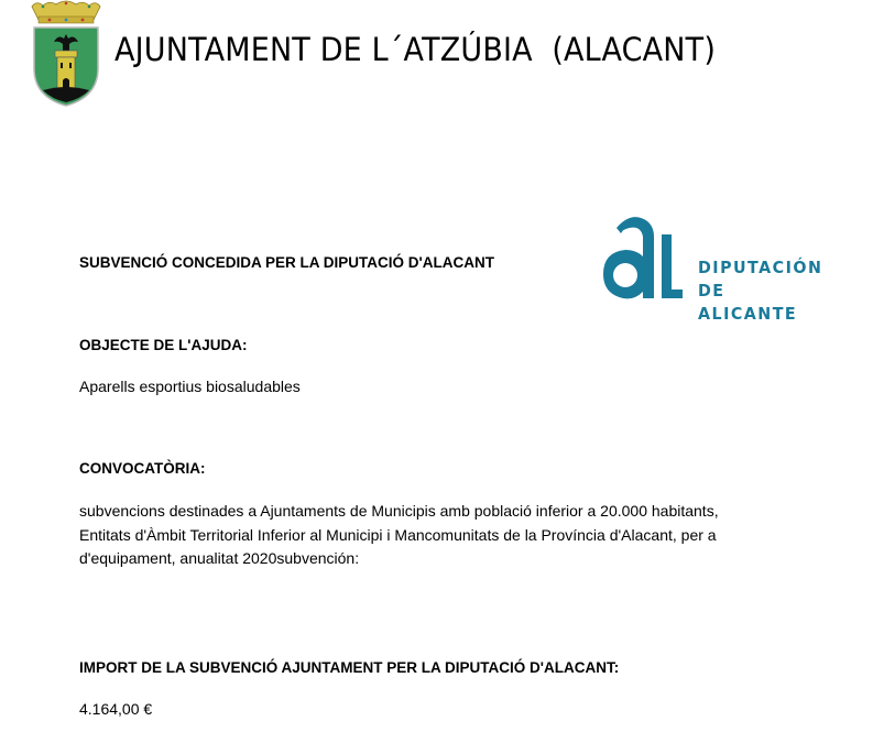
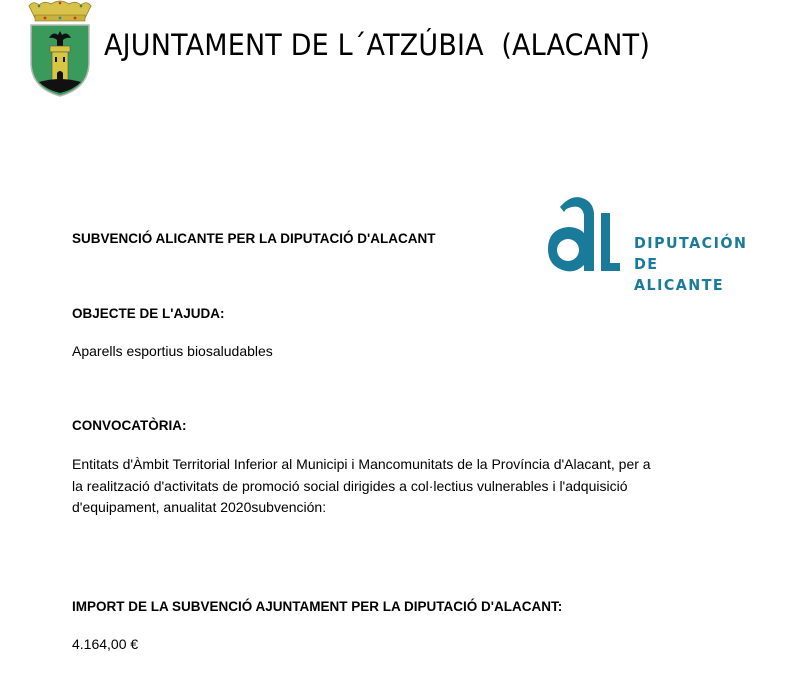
  AJUNTAMENT DE L´ATZÚBIA (ALACANT)
  DIPUTACIÓN
  DE ALICANTE
- SUBVENCIÓ CONCEDIDA PER LA DIPUTACIÓ D'ALACANT
+ SUBVENCIÓ ALICANTE PER LA DIPUTACIÓ D'ALACANT
  OBJECTE DE L'AJUDA:
  Aparells esportius biosaludables
  CONVOCATÒRIA:
- subvencions destinades a Ajuntaments de Municipis amb població inferior a 20.000 habitants,
  Entitats d'Àmbit Territorial Inferior al Municipi i Mancomunitats de la Província d'Alacant, per a
+ la realització d'activitats de promoció social dirigides a col·lectius vulnerables i l'adquisició
  d'equipament, anualitat 2020subvención:
  IMPORT DE LA SUBVENCIÓ AJUNTAMENT PER LA DIPUTACIÓ D'ALACANT:
  4.164,00 €
